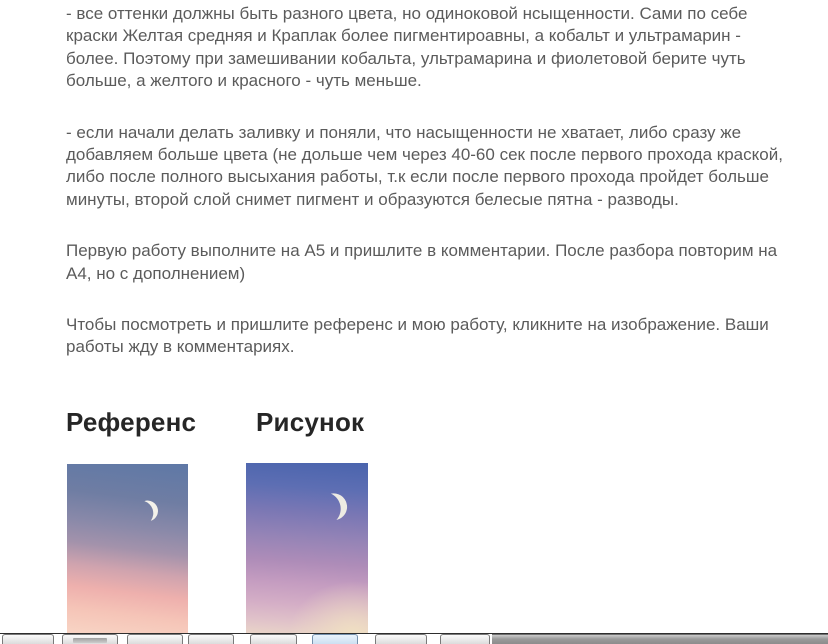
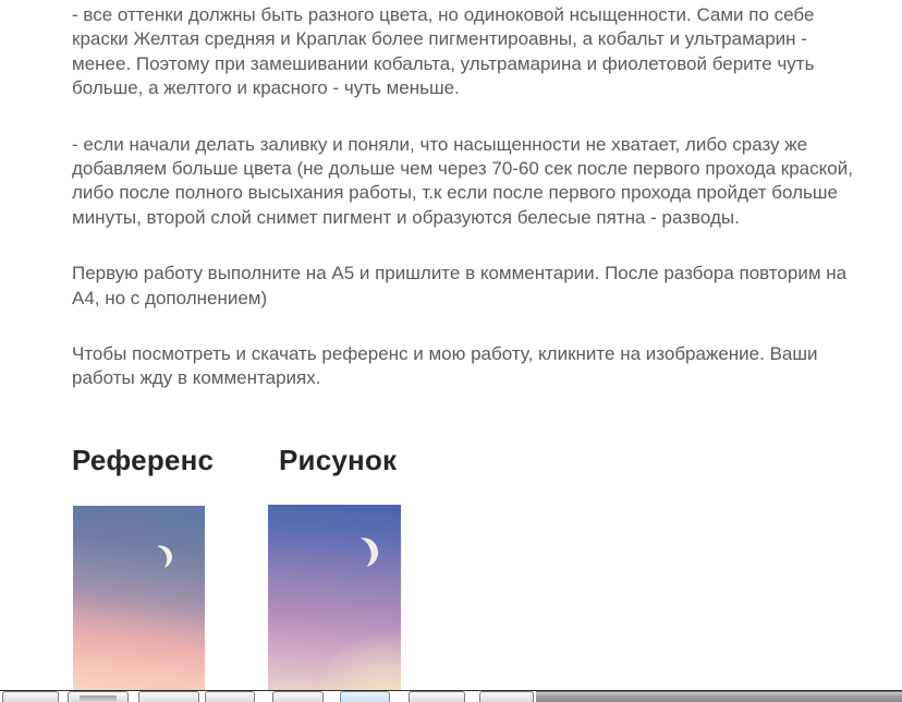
- - все оттенки должны быть разного цвета, но одиноковой нсыщенности. Сами по себе краски Желтая средняя и Краплак более пигментироавны, а кобальт и ультрамарин - более. Поэтому при замешивании кобальта, ультрамарина и фиолетовой берите чуть больше, а желтого и красного - чуть меньше.
+ - все оттенки должны быть разного цвета, но одиноковой нсыщенности. Сами по себе краски Желтая средняя и Краплак более пигментироавны, а кобальт и ультрамарин - менее. Поэтому при замешивании кобальта, ультрамарина и фиолетовой берите чуть больше, а желтого и красного - чуть меньше.
- - если начали делать заливку и поняли, что насыщенности не хватает, либо сразу же добавляем больше цвета (не дольше чем через 40-60 сек после первого прохода краской, либо после полного высыхания работы, т.к если после первого прохода пройдет больше минуты, второй слой снимет пигмент и образуются белесые пятна - разводы.
+ - если начали делать заливку и поняли, что насыщенности не хватает, либо сразу же добавляем больше цвета (не дольше чем через 70-60 сек после первого прохода краской, либо после полного высыхания работы, т.к если после первого прохода пройдет больше минуты, второй слой снимет пигмент и образуются белесые пятна - разводы.
  Первую работу выполните на А5 и пришлите в комментарии. После разбора повторим на А4, но с дополнением)
- Чтобы посмотреть и пришлите референс и мою работу, кликните на изображение. Ваши работы жду в комментариях.
+ Чтобы посмотреть и скачать референс и мою работу, кликните на изображение. Ваши работы жду в комментариях.
  Референс
  Рисунок
